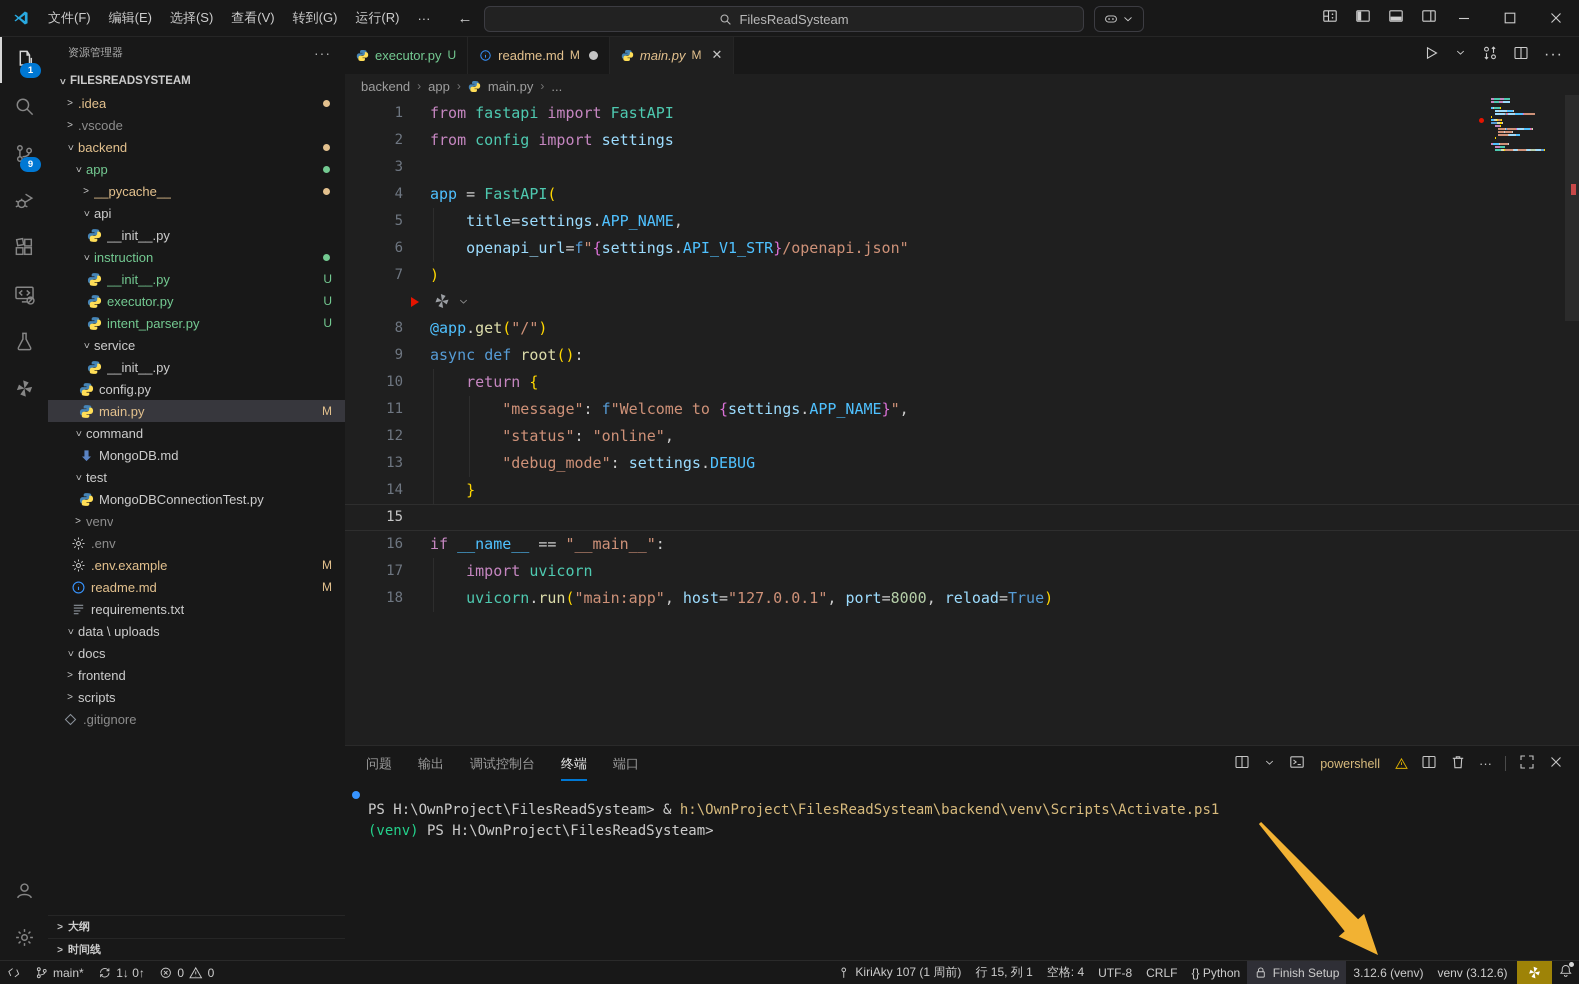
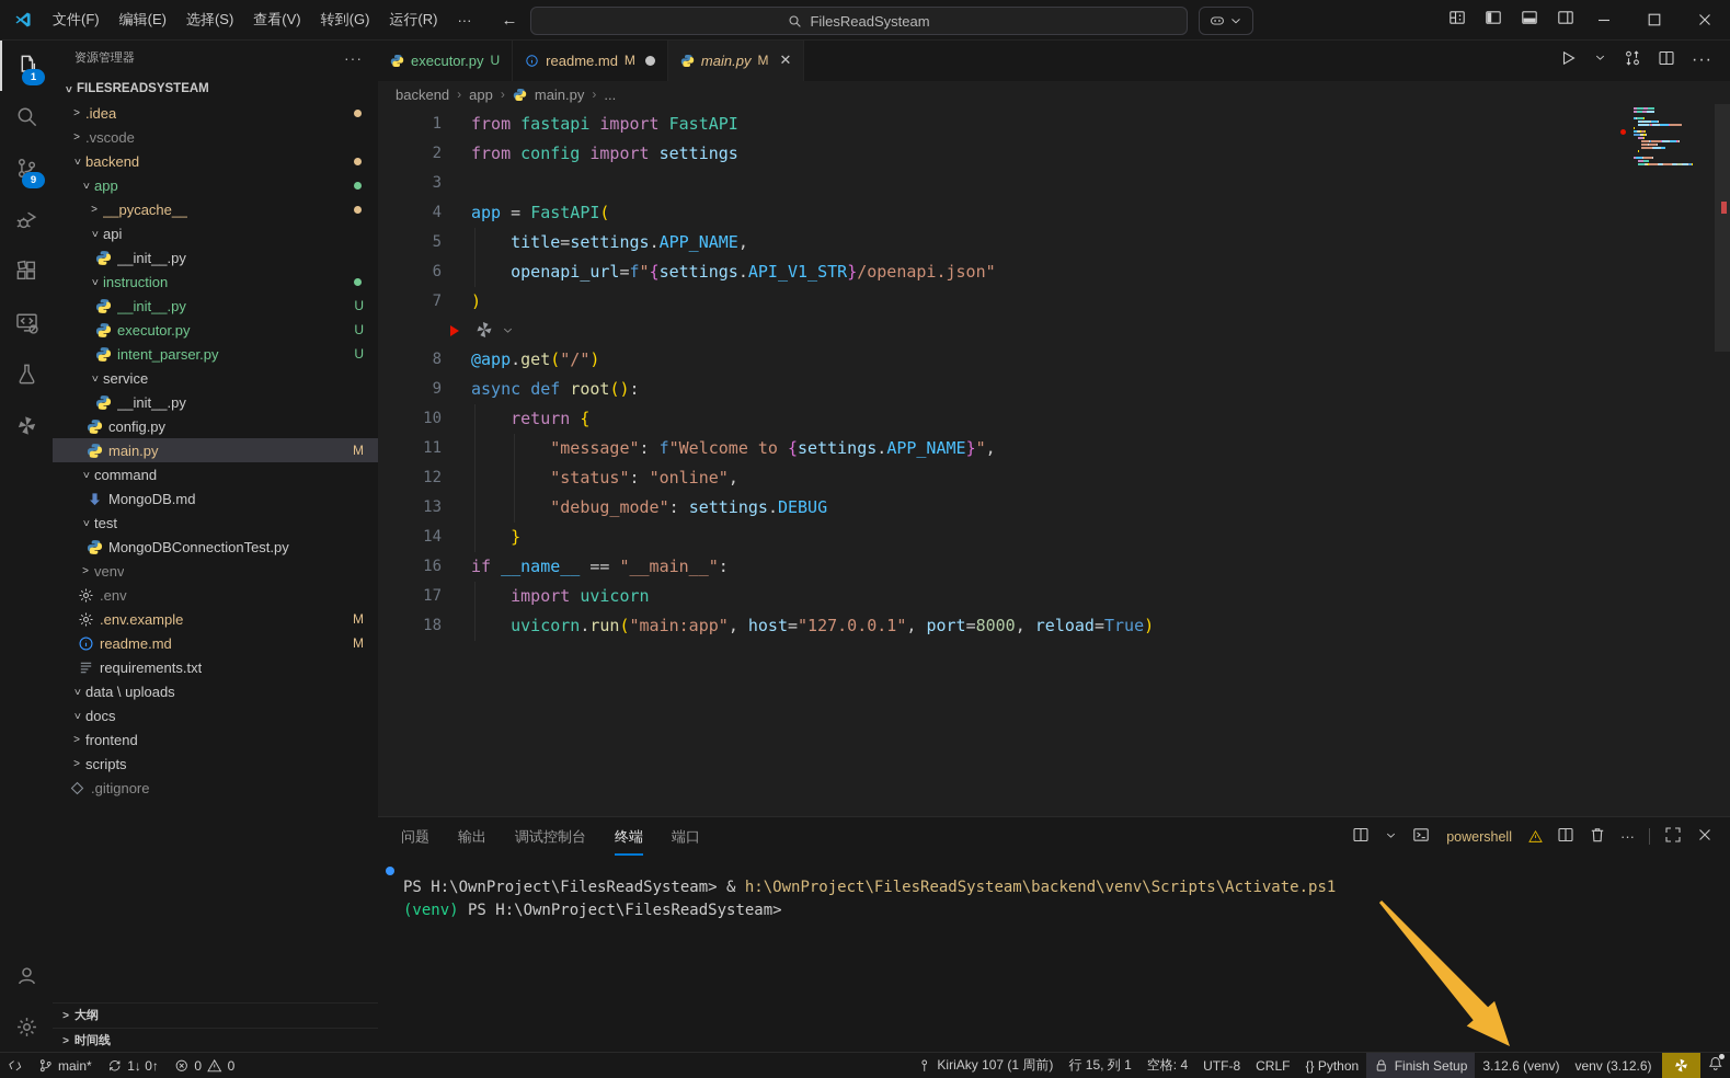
  文件(F)
  编辑(E)
  选择(S)
  查看(V)
  转到(G)
  运行(R)
  ···
  ←
  FilesReadSysteam
  1
  9
  资源管理器
  ···
  FILESREADSYSTEAM
  >
  .idea
  >
  .vscode
  backend
  app
  >
  __pycache__
  api
  __init__.py
  instruction
  __init__.py
  U
  executor.py
  U
  intent_parser.py
  U
  service
  __init__.py
  config.py
  main.py
  M
  command
  MongoDB.md
  test
  MongoDBConnectionTest.py
  >
  venv
  .env
  .env.example
  M
  readme.md
  M
  requirements.txt
  data \ uploads
  docs
  >
  frontend
  >
  scripts
  .gitignore
  >
  大纲
  >
  时间线
  executor.py
  U
  readme.md
  M
  main.py
  M
  ✕
  ···
  backend
  ›
  app
  ›
  main.py
  ›
  ...
  1
  from fastapi import FastAPI
  2
  from config import settings
  3
  4
  app = FastAPI(
  5
  title=settings.APP_NAME,
  6
  openapi_url=f"{settings.API_V1_STR}/openapi.json"
  7
  )
  8
  @app.get("/")
  9
  async def root():
  10
  return {
  11
  "message": f"Welcome to {settings.APP_NAME}",
  12
  "status": "online",
  13
  "debug_mode": settings.DEBUG
  14
  }
- 15
  16
  if __name__ == "__main__":
  17
  import uvicorn
  18
  uvicorn.run("main:app", host="127.0.0.1", port=8000, reload=True)
  问题
  输出
  调试控制台
  终端
  端口
  powershell
  ···
  PS H:\OwnProject\FilesReadSysteam> & h:\OwnProject\FilesReadSysteam\backend\venv\Scripts\Activate.ps1
  (venv) PS H:\OwnProject\FilesReadSysteam>
  main*
  1↓ 0↑
  0
  0
  KiriAky 107 (1 周前)
  行 15, 列 1
  空格: 4
  UTF-8
  CRLF
  {} Python
  Finish Setup
  3.12.6 (venv)
  venv (3.12.6)
